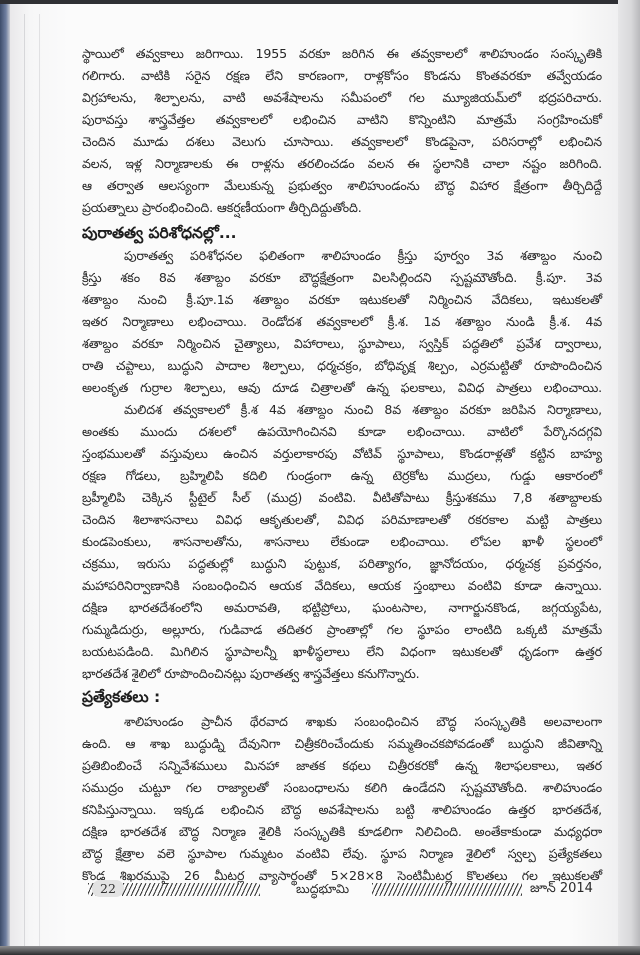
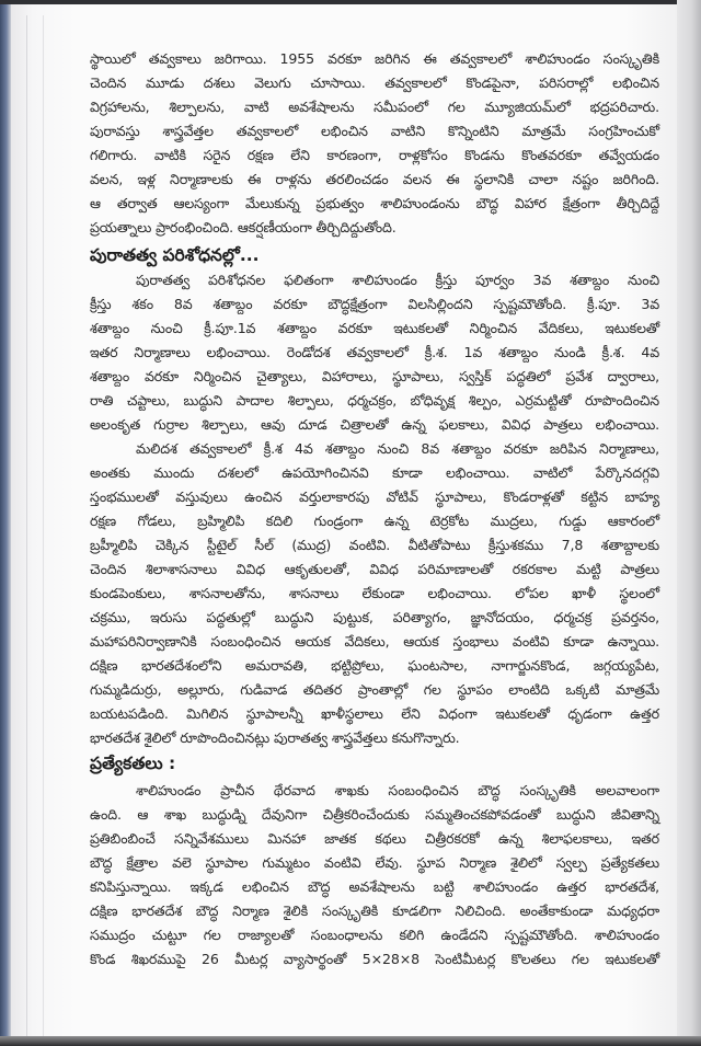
  స్థాయిలో తవ్వకాలు జరిగాయి. 1955 వరకూ జరిగిన ఈ తవ్వకాలలో శాలిహుండం సంస్కృతికి
- గలిగారు. వాటికి సరైన రక్షణ లేని కారణంగా, రాళ్లకోసం కొండను కొంతవరకూ తవ్వేయడం
+ చెందిన మూడు దశలు వెలుగు చూసాయి. తవ్వకాలలో కొండపైనా, పరిసరాల్లో లభించిన
  విగ్రహాలను, శిల్పాలను, వాటి అవశేషాలను సమీపంలో గల మ్యూజియమ్‌లో భద్రపరిచారు.
  పురావస్తు శాస్త్రవేత్తల తవ్వకాలలో లభించిన వాటిని కొన్నింటిని మాత్రమే సంగ్రహించుకో
- చెందిన మూడు దశలు వెలుగు చూసాయి. తవ్వకాలలో కొండపైనా, పరిసరాల్లో లభించిన
+ గలిగారు. వాటికి సరైన రక్షణ లేని కారణంగా, రాళ్లకోసం కొండను కొంతవరకూ తవ్వేయడం
  వలన, ఇళ్ల నిర్మాణాలకు ఈ రాళ్లను తరలించడం వలన ఈ స్థలానికి చాలా నష్టం జరిగింది.
  ఆ తర్వాత ఆలస్యంగా మేలుకున్న ప్రభుత్వం శాలిహుండంను బౌద్ధ విహార క్షేత్రంగా తీర్చిదిద్దే
  ప్రయత్నాలు ప్రారంభించింది. ఆకర్షణీయంగా తీర్చిదిద్దుతోంది.
  పురాతత్వ పరిశోధనల్లో...
  పురాతత్వ పరిశోధనల ఫలితంగా శాలిహుండం క్రీస్తు పూర్వం 3వ శతాబ్దం నుంచి
  క్రీస్తు శకం 8వ శతాబ్దం వరకూ బౌద్ధక్షేత్రంగా విలసిల్లిందని స్పష్టమౌతోంది. క్రీ.పూ. 3వ
  శతాబ్దం నుంచి క్రీ.పూ.1వ శతాబ్దం వరకూ ఇటుకలతో నిర్మించిన వేదికలు, ఇటుకలతో
  ఇతర నిర్మాణాలు లభించాయి. రెండోదశ తవ్వకాలలో క్రీ.శ. 1వ శతాబ్దం నుండి క్రీ.శ. 4వ
  శతాబ్దం వరకూ నిర్మించిన చైత్యాలు, విహారాలు, స్థూపాలు, స్వస్తిక్ పద్ధతిలో ప్రవేశ ద్వారాలు,
  రాతి చప్టాలు, బుద్ధుని పాదాల శిల్పాలు, ధర్మచక్రం, బోధివృక్ష శిల్పం, ఎర్రమట్టితో రూపొందించిన
  అలంకృత గుర్రాల శిల్పాలు, ఆవు దూడ చిత్రాలతో ఉన్న ఫలకాలు, వివిధ పాత్రలు లభించాయి.
  మలిదశ తవ్వకాలలో క్రీ.శ 4వ శతాబ్దం నుంచి 8వ శతాబ్దం వరకూ జరిపిన నిర్మాణాలు,
  అంతకు ముందు దశలలో ఉపయోగించినవి కూడా లభించాయి. వాటిలో పేర్కొనదగ్గవి
  స్తంభములతో వస్తువులు ఉంచిన వర్తులాకారపు వోటివ్ స్థూపాలు, కొండరాళ్లతో కట్టిన బాహ్య
  రక్షణ గోడలు, బ్రహ్మిలిపి కదిలి గుండ్రంగా ఉన్న టెర్రకోట ముద్రలు, గుడ్డు ఆకారంలో
  బ్రహ్మీలిపి చెక్కిన స్టీటైల్ సీల్ (ముద్ర) వంటివి. వీటితోపాటు క్రీస్తుశకము 7,8 శతాబ్దాలకు
  చెందిన శిలాశాసనాలు వివిధ ఆకృతులతో, వివిధ పరిమాణాలతో రకరకాల మట్టి పాత్రలు
  కుండపెంకులు, శాసనాలతోను, శాసనాలు లేకుండా లభించాయి. లోపల ఖాళీ స్థలంలో
  చక్రము, ఇరుసు పద్ధతుల్లో బుద్ధుని పుట్టుక, పరిత్యాగం, జ్ఞానోదయం, ధర్మచక్ర ప్రవర్తనం,
  మహాపరినిర్వాణానికి సంబంధించిన ఆయక వేదికలు, ఆయక స్తంభాలు వంటివి కూడా ఉన్నాయి.
  దక్షిణ భారతదేశంలోని అమరావతి, భట్టిప్రోలు, ఘంటసాల, నాగార్జునకొండ, జగ్గయ్యపేట,
  గుమ్మడిదుర్రు, అల్లూరు, గుడివాడ తదితర ప్రాంతాల్లో గల స్థూపం లాంటిది ఒక్కటి మాత్రమే
  బయటపడింది. మిగిలిన స్థూపాలన్నీ ఖాళీస్థలాలు లేని విధంగా ఇటుకలతో ధృడంగా ఉత్తర
  భారతదేశ శైలిలో రూపొందించినట్లు పురాతత్వ శాస్త్రవేత్తలు కనుగొన్నారు.
  ప్రత్యేకతలు :
  శాలిహుండం ప్రాచీన థేరవాద శాఖకు సంబంధించిన బౌద్ధ సంస్కృతికి అలవాలంగా
  ఉంది. ఆ శాఖ బుద్ధుడ్ని దేవునిగా చిత్రీకరించేందుకు సమ్మతించకపోవడంతో బుద్ధుని జీవితాన్ని
  ప్రతిబింబించే సన్నివేశములు మినహా జాతక కథలు చిత్రీరకరకో ఉన్న శిలాఫలకాలు, ఇతర
- సముద్రం చుట్టూ గల రాజ్యాలతో సంబంధాలను కలిగి ఉండేదని స్పష్టమౌతోంది. శాలిహుండం
+ బౌద్ధ క్షేత్రాల వలె స్థూపాల గుమ్మటం వంటివి లేవు. స్థూప నిర్మాణ శైలిలో స్వల్ప ప్రత్యేకతలు
  కనిపిస్తున్నాయి. ఇక్కడ లభించిన బౌద్ధ అవశేషాలను బట్టి శాలిహుండం ఉత్తర భారతదేశ,
  దక్షిణ భారతదేశ బౌద్ధ నిర్మాణ శైలికి సంస్కృతికి కూడలిగా నిలిచింది. అంతేకాకుండా మధ్యధరా
- బౌద్ధ క్షేత్రాల వలె స్థూపాల గుమ్మటం వంటివి లేవు. స్థూప నిర్మాణ శైలిలో స్వల్ప ప్రత్యేకతలు
+ సముద్రం చుట్టూ గల రాజ్యాలతో సంబంధాలను కలిగి ఉండేదని స్పష్టమౌతోంది. శాలిహుండం
  కొండ శిఖరముపై 26 మీటర్ల వ్యాసార్థంతో 5×28×8 సెంటిమీటర్ల కొలతలు గల ఇటుకలతో
- 22
- బుద్ధభూమి
- జూన్ 2014
